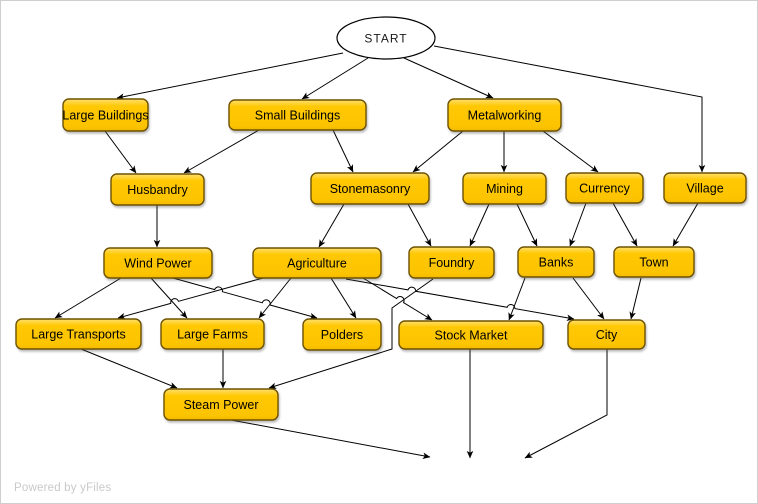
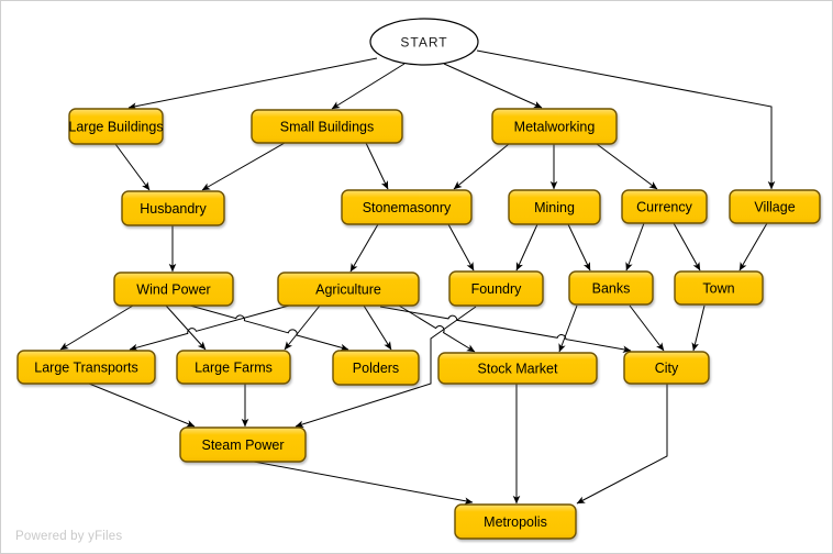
  START
  Large Buildings
  Small Buildings
  Metalworking
  Husbandry
  Stonemasonry
  Mining
  Currency
  Village
  Wind Power
  Agriculture
  Foundry
  Banks
  Town
  Large Transports
  Large Farms
  Polders
  Stock Market
  City
  Steam Power
+ Metropolis
  Powered by yFiles
